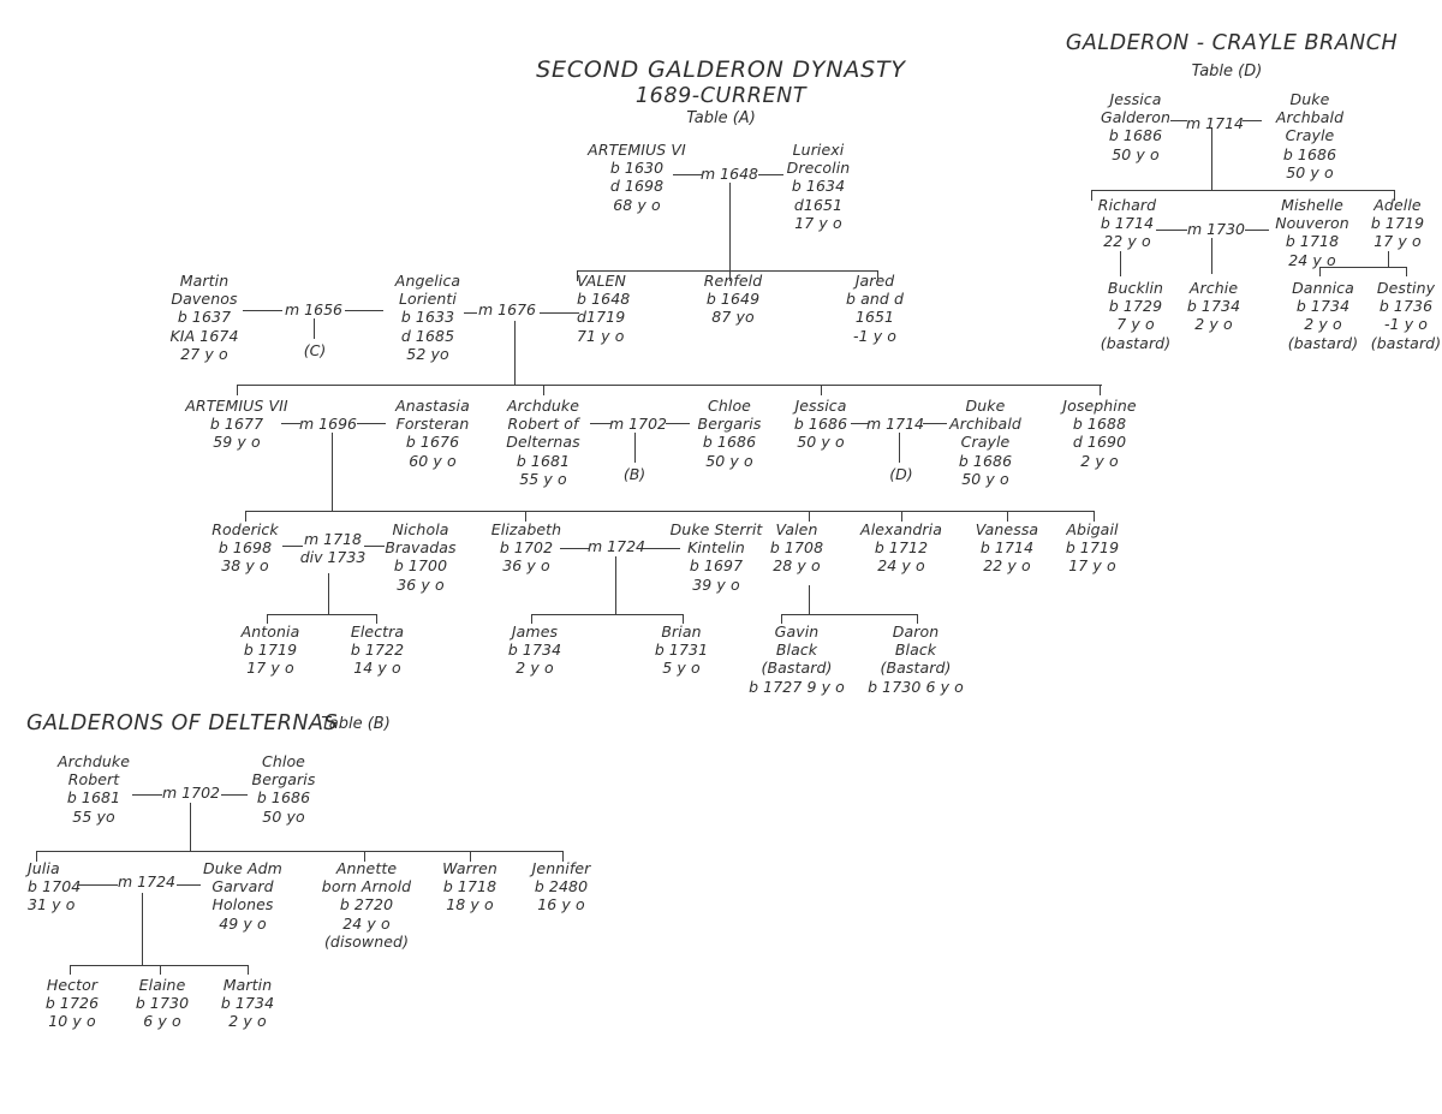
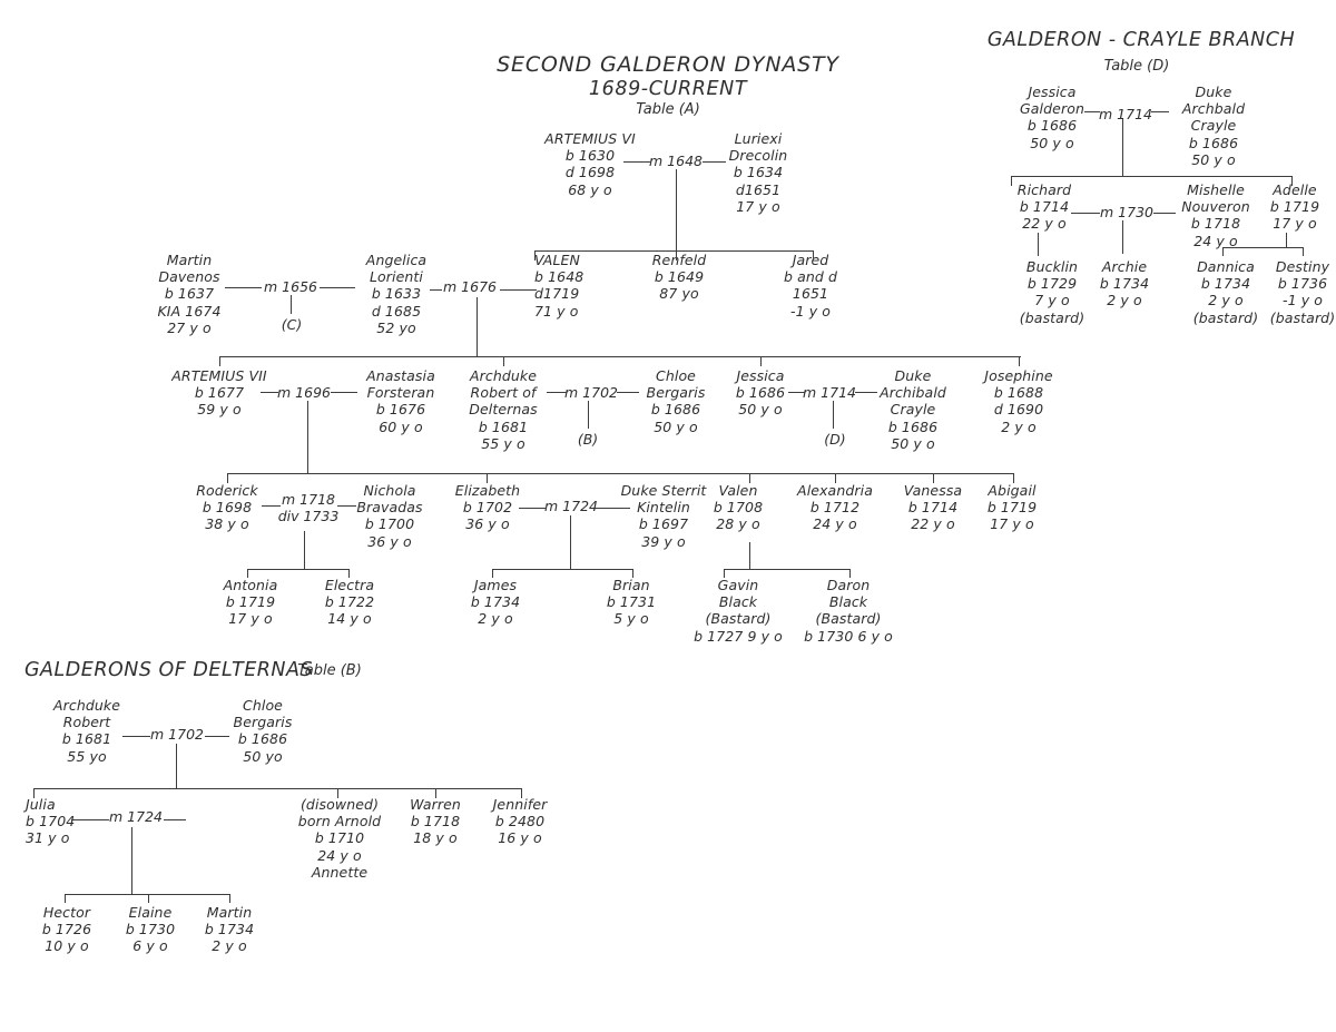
  SECOND GALDERON DYNASTY
  1689-CURRENT
  Table (A)
  GALDERON - CRAYLE BRANCH
  Table (D)
  GALDERONS OF DELTERNAS
  Table (B)
  ARTEMIUS VI
  b 1630
  d 1698
  68 y o
  Luriexi
  Drecolin
  b 1634
  d1651
  17 y o
  Martin
  Davenos
  b 1637
  KIA 1674
  27 y o
  Angelica
  Lorienti
  b 1633
  d 1685
  52 yo
  VALEN
  b 1648
  d1719
  71 y o
  Renfeld
  b 1649
  87 yo
  Jared
  b and d
  1651
  -1 y o
  ARTEMIUS VII
  b 1677
  59 y o
  Anastasia
  Forsteran
  b 1676
  60 y o
  Archduke
  Robert of
  Delternas
  b 1681
  55 y o
  Chloe
  Bergaris
  b 1686
  50 y o
  Jessica
  b 1686
  50 y o
  Duke
  Archibald
  Crayle
  b 1686
  50 y o
  Josephine
  b 1688
  d 1690
  2 y o
  Roderick
  b 1698
  38 y o
  Nichola
  Bravadas
  b 1700
  36 y o
  Elizabeth
  b 1702
  36 y o
  Duke Sterrit
  Kintelin
  b 1697
  39 y o
  Valen
  b 1708
  28 y o
  Alexandria
  b 1712
  24 y o
  Vanessa
  b 1714
  22 y o
  Abigail
  b 1719
  17 y o
  Antonia
  b 1719
  17 y o
  Electra
  b 1722
  14 y o
  James
  b 1734
  2 y o
  Brian
  b 1731
  5 y o
  Gavin
  Black
  (Bastard)
  b 1727 9 y o
  Daron
  Black
  (Bastard)
  b 1730 6 y o
  m 1648
  m 1656
  (C)
  m 1676
  m 1696
  m 1702
  (B)
  m 1714
  (D)
  m 1718
  div 1733
  m 1724
  Jessica
  Galderon
  b 1686
  50 y o
  Duke
  Archbald
  Crayle
  b 1686
  50 y o
  Richard
  b 1714
  22 y o
  Mishelle
  Nouveron
  b 1718
  24 y o
  Adelle
  b 1719
  17 y o
  Bucklin
  b 1729
  7 y o
  (bastard)
  Archie
  b 1734
  2 y o
  Dannica
  b 1734
  2 y o
  (bastard)
  Destiny
  b 1736
  -1 y o
  (bastard)
  m 1714
  m 1730
  Archduke
  Robert
  b 1681
  55 yo
  Chloe
  Bergaris
  b 1686
  50 yo
  Julia
  b 1704
  31 y o
- Duke Adm
- Garvard
- Holones
- 49 y o
- Annette
+ (disowned)
  born Arnold
- b 2720
+ b 1710
  24 y o
- (disowned)
+ Annette
  Warren
  b 1718
  18 y o
  Jennifer
  b 2480
  16 y o
  Hector
  b 1726
  10 y o
  Elaine
  b 1730
  6 y o
  Martin
  b 1734
  2 y o
  m 1702
  m 1724
